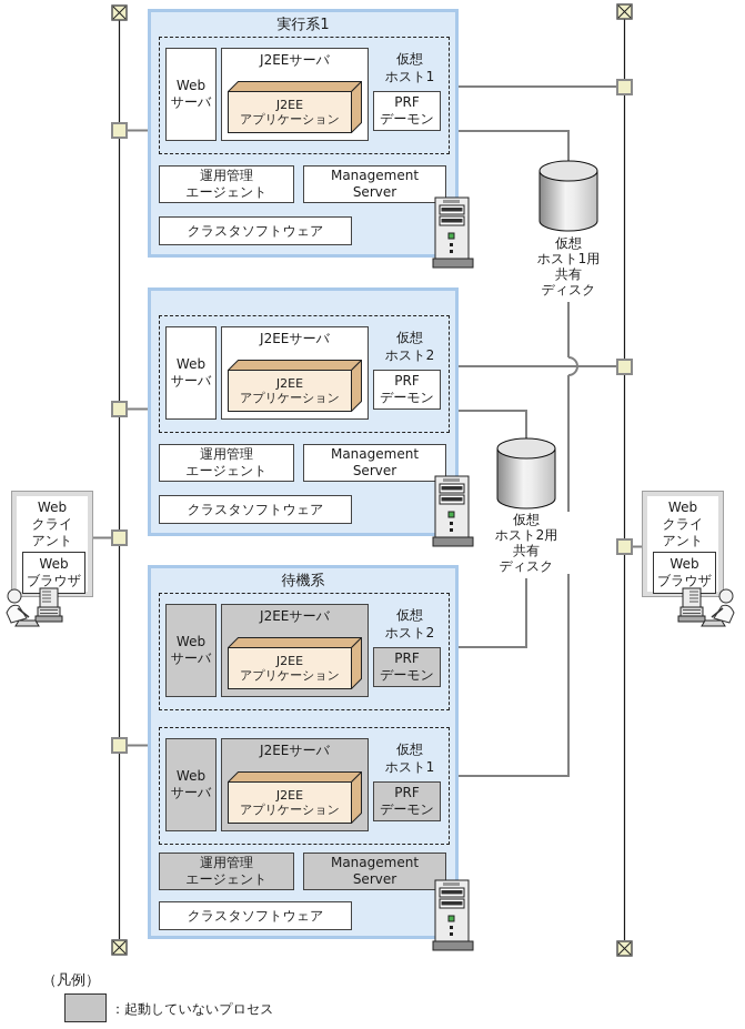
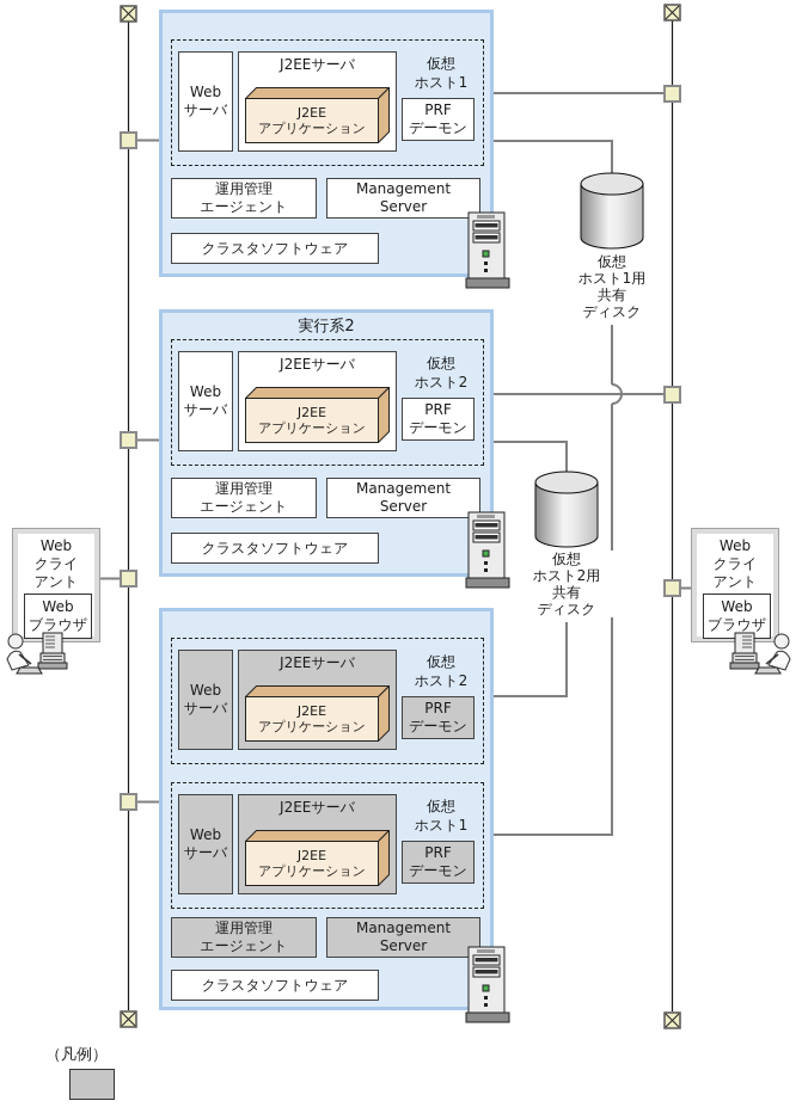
- 実行系1
  Web
  サーバ
  J2EEサーバ
  J2EE
  アプリケーション
  仮想
  ホスト1
  PRF
  デーモン
  運用管理
  エージェント
  Management
  Server
  クラスタソフトウェア
+ 実行系2
  Web
  サーバ
  J2EEサーバ
  J2EE
  アプリケーション
  仮想
  ホスト2
  PRF
  デーモン
  運用管理
  エージェント
  Management
  Server
  クラスタソフトウェア
- 待機系
  Web
  サーバ
  J2EEサーバ
  J2EE
  アプリケーション
  仮想
  ホスト2
  PRF
  デーモン
  Web
  サーバ
  J2EEサーバ
  J2EE
  アプリケーション
  仮想
  ホスト1
  PRF
  デーモン
  運用管理
  エージェント
  Management
  Server
  クラスタソフトウェア
  仮想
  ホスト1用
  共有
  ディスク
  仮想
  ホスト2用
  共有
  ディスク
  Web
  クライ
  アント
  Web
  ブラウザ
  Web
  クライ
  アント
  Web
  ブラウザ
  （凡例）
- ：起動していないプロセス
